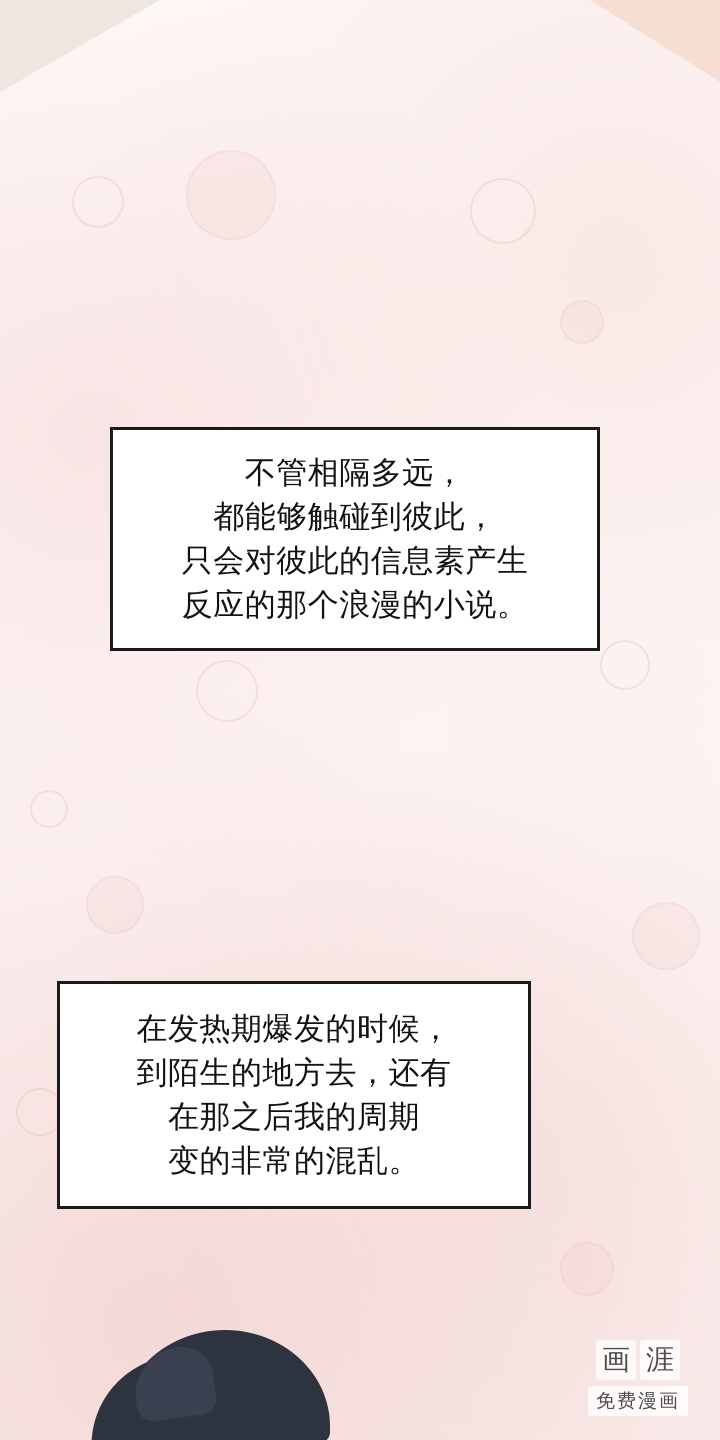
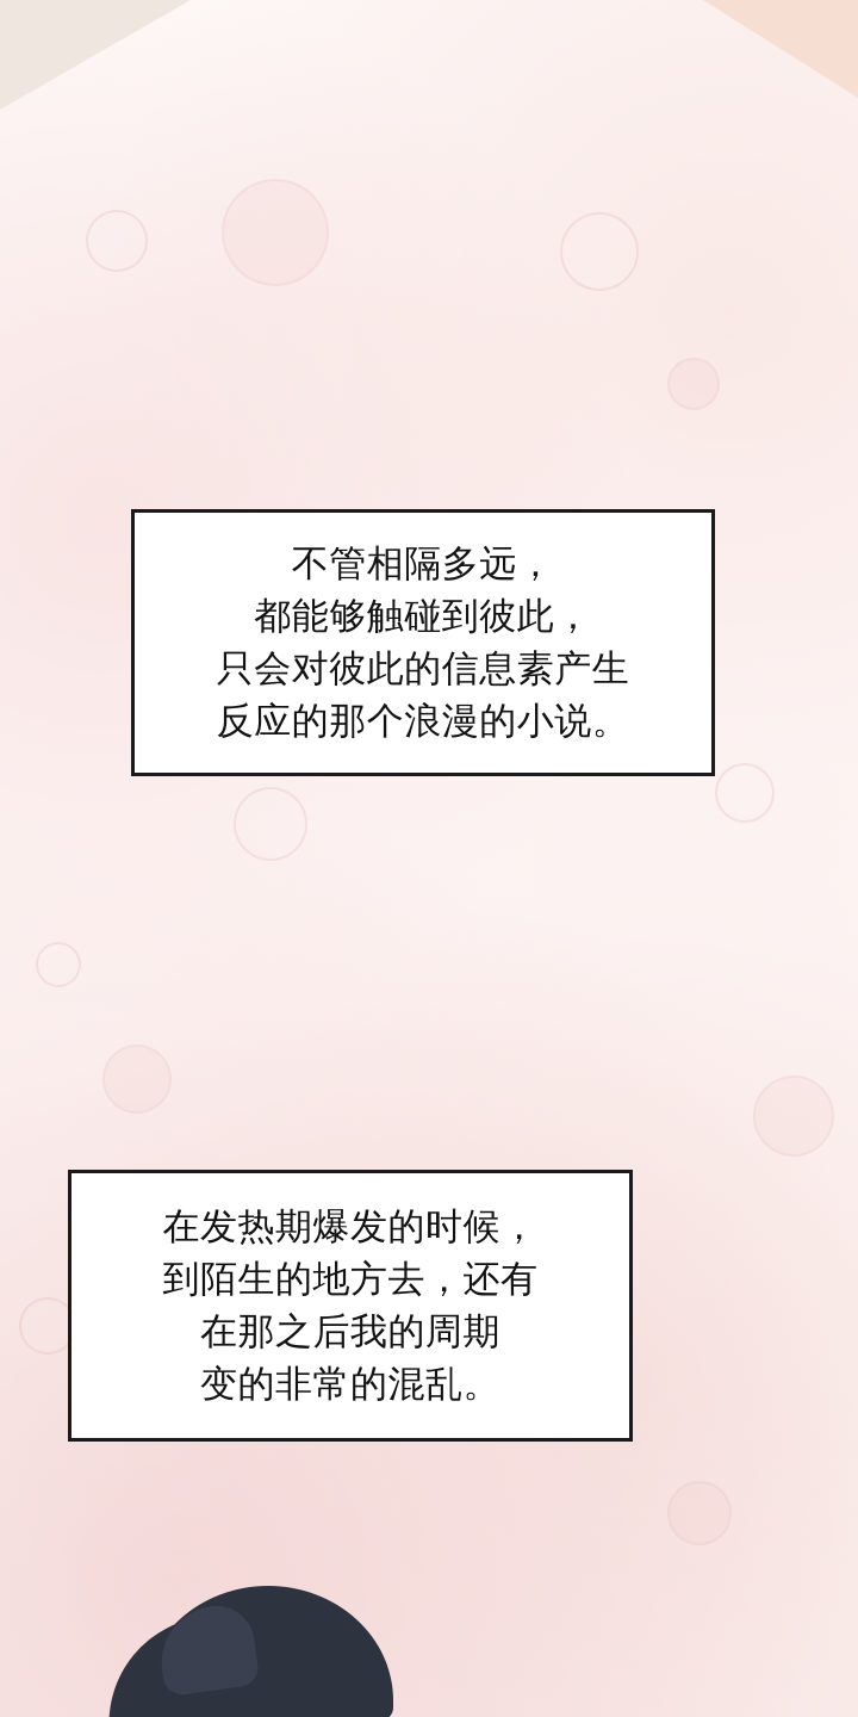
  不管相隔多远，
  都能够触碰到彼此，
  只会对彼此的信息素产生
  反应的那个浪漫的小说。
  在发热期爆发的时候，
  到陌生的地方去，还有
  在那之后我的周期
  变的非常的混乱。
- 画
- 涯
- 免费漫画
